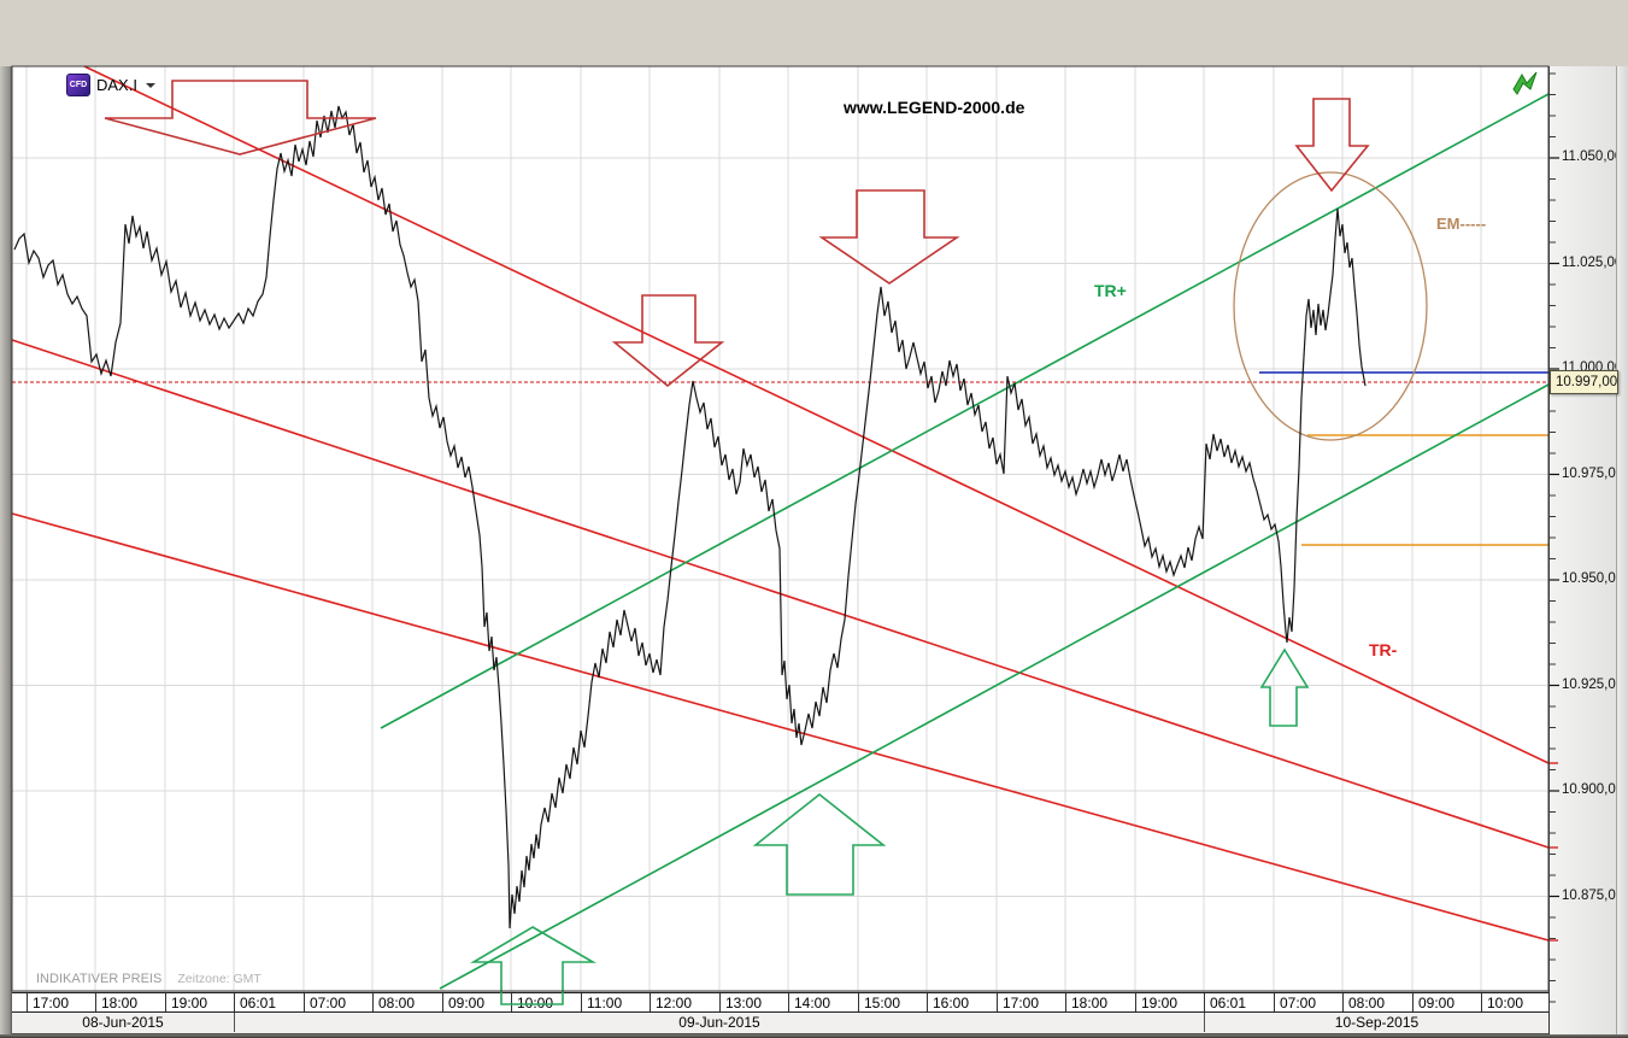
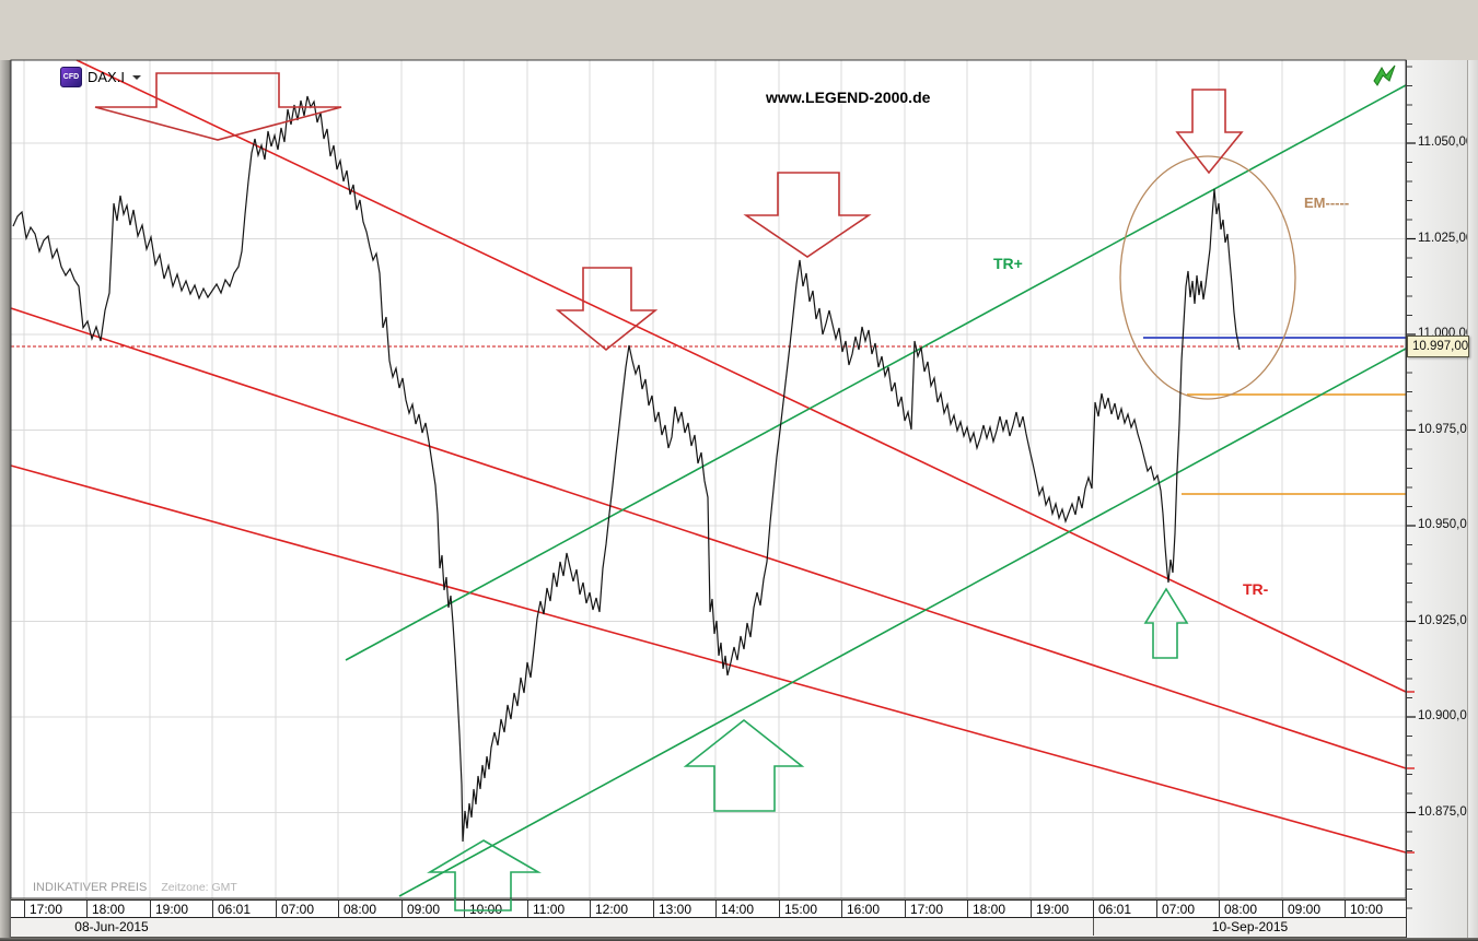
  11.050,0
  11.025,0
  11.000,0
  10.975,0
  10.950,0
  10.925,0
  10.900,0
  10.875,0
  17:00
  18:00
  19:00
  06:01
  07:00
  08:00
  09:00
  10:00
  11:00
  12:00
  13:00
  14:00
  15:00
  16:00
  17:00
  18:00
  19:00
  06:01
  07:00
  08:00
  09:00
  10:00
  08-Jun-2015
- 09-Jun-2015
  10-Sep-2015
  DAX.I
  www.LEGEND-2000.de
  TR+
  TR-
  EM-----
  INDIKATIVER PREIS Zeitzone: GMT
  10.997,00
